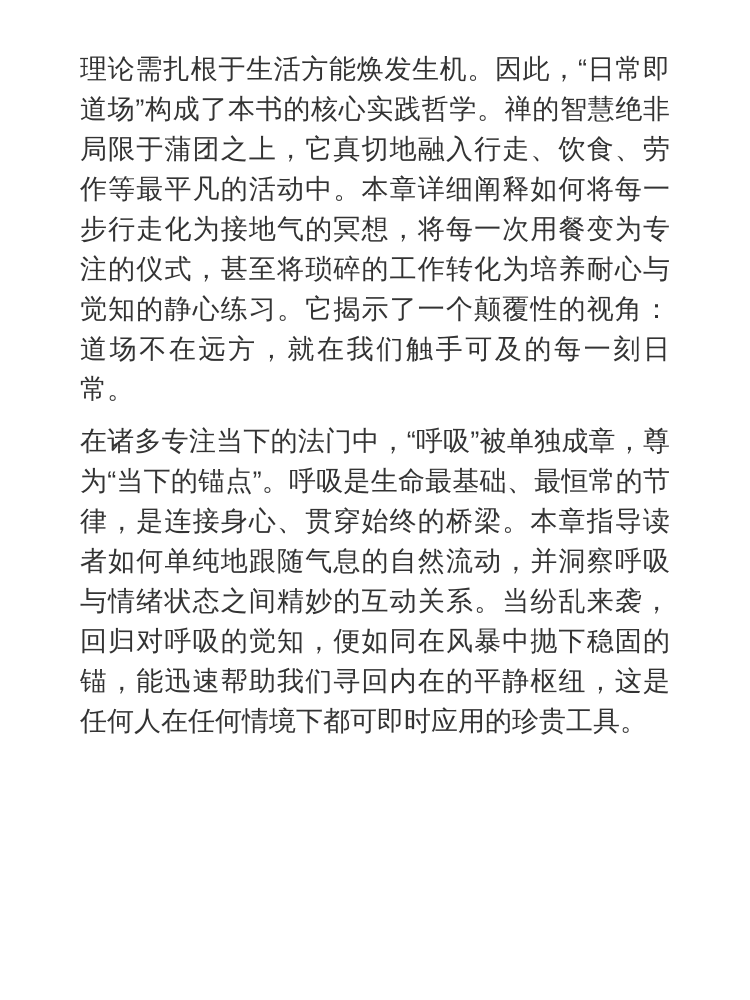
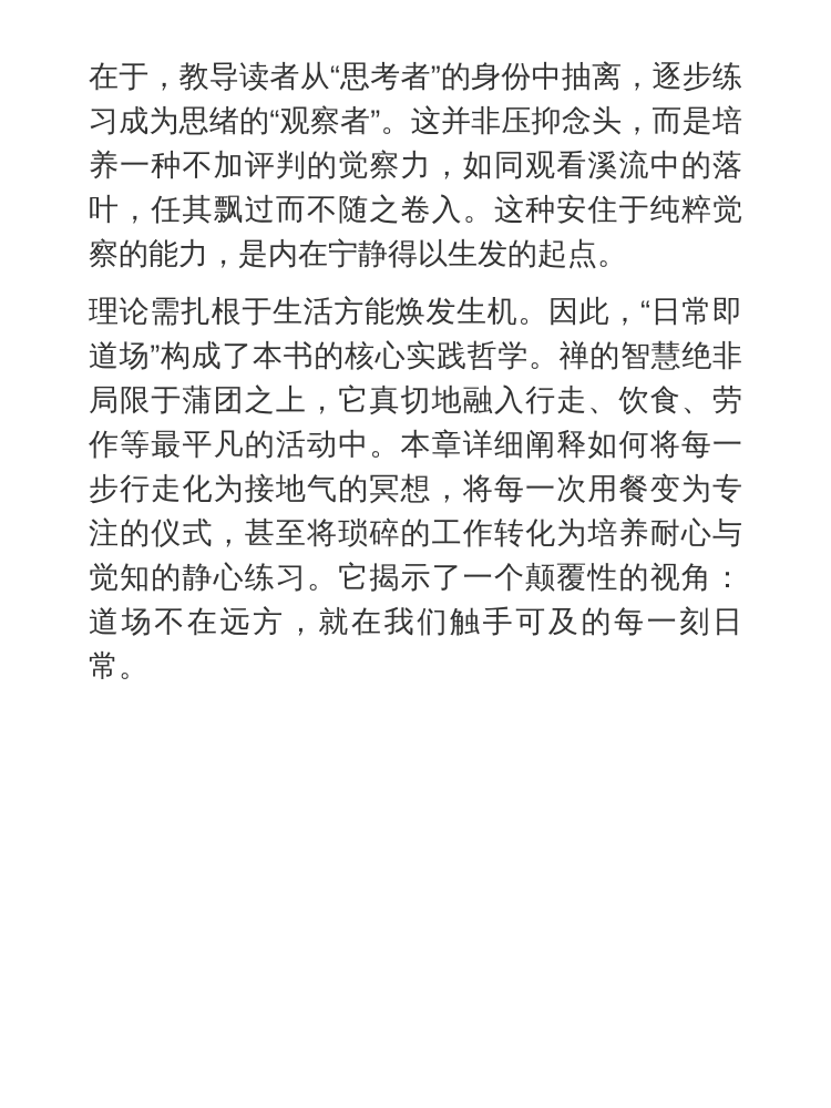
+ 在于，教导读者从“思考者”的身份中抽离，逐步练习成为思绪的“观察者”。这并非压抑念头，而是培养一种不加评判的觉察力，如同观看溪流中的落叶，任其飘过而不随之卷入。这种安住于纯粹觉察的能力，是内在宁静得以生发的起点。
  理论需扎根于生活方能焕发生机。因此，“日常即道场”构成了本书的核心实践哲学。禅的智慧绝非局限于蒲团之上，它真切地融入行走、饮食、劳作等最平凡的活动中。本章详细阐释如何将每一步行走化为接地气的冥想，将每一次用餐变为专注的仪式，甚至将琐碎的工作转化为培养耐心与觉知的静心练习。它揭示了一个颠覆性的视角：道场不在远方，就在我们触手可及的每一刻日常。
- 在诸多专注当下的法门中，“呼吸”被单独成章，尊为“当下的锚点”。呼吸是生命最基础、最恒常的节律，是连接身心、贯穿始终的桥梁。本章指导读者如何单纯地跟随气息的自然流动，并洞察呼吸与情绪状态之间精妙的互动关系。当纷乱来袭，回归对呼吸的觉知，便如同在风暴中抛下稳固的锚，能迅速帮助我们寻回内在的平静枢纽，这是任何人在任何情境下都可即时应用的珍贵工具。
